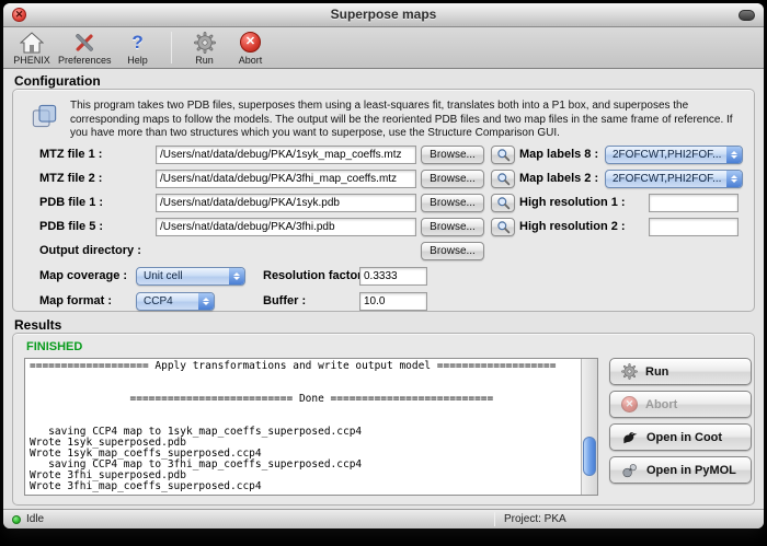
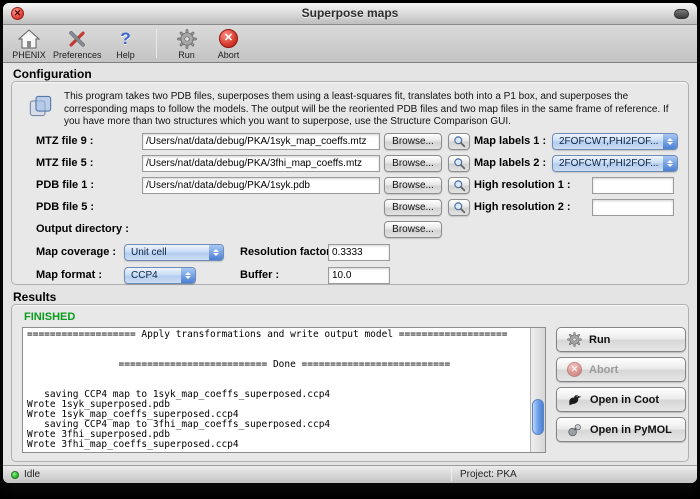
  ✕
  Superpose maps
  PHENIX
  Preferences
  ?
  Help
  Run
  ✕
  Abort
  Configuration
  This program takes two PDB files, superposes them using a least-squares fit, translates both into a P1 box, and superposes the corresponding maps to follow the models. The output will be the reoriented PDB files and two map files in the same frame of reference. If you have more than two structures which you want to superpose, use the Structure Comparison GUI.
- MTZ file 1 :
+ MTZ file 9 :
  /Users/nat/data/debug/PKA/1syk_map_coeffs.mtz
  Browse...
- Map labels 8 :
+ Map labels 1 :
  2FOFCWT,PHI2FOF...
- MTZ file 2 :
+ MTZ file 5 :
  /Users/nat/data/debug/PKA/3fhi_map_coeffs.mtz
  Browse...
  Map labels 2 :
  2FOFCWT,PHI2FOF...
  PDB file 1 :
  /Users/nat/data/debug/PKA/1syk.pdb
  Browse...
  High resolution 1 :
  PDB file 5 :
- /Users/nat/data/debug/PKA/3fhi.pdb
  Browse...
  High resolution 2 :
  Output directory :
  Browse...
  Map coverage :
  Unit cell
  Resolution facto
  0.3333
  Map format :
  CCP4
  Buffer :
  10.0
  Results
  FINISHED
  =================== Apply transformations and write output model ===================
  ========================== Done ==========================
  saving CCP4 map to 1syk_map_coeffs_superposed.ccp4
  Wrote 1syk_superposed.pdb
  Wrote 1syk_map_coeffs_superposed.ccp4
  saving CCP4 map to 3fhi_map_coeffs_superposed.ccp4
  Wrote 3fhi_superposed.pdb
  Wrote 3fhi_map_coeffs_superposed.ccp4
  Run
  ✕
  Abort
  Open in Coot
  Open in PyMOL
  Idle
  Project: PKA
